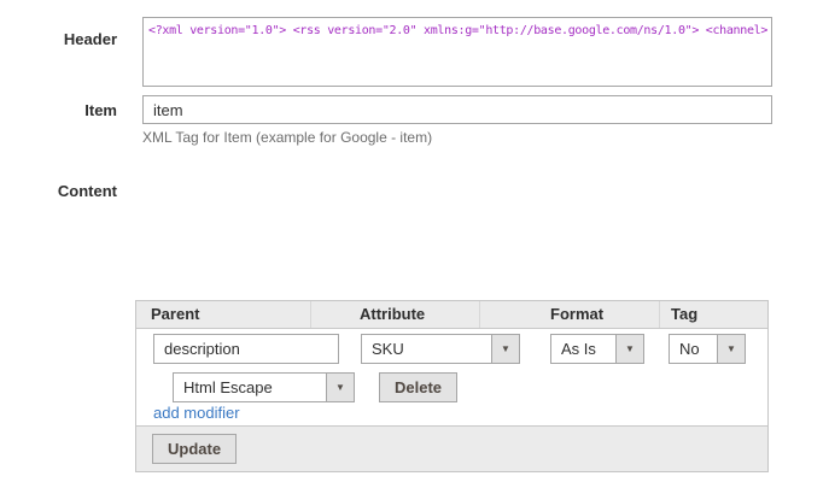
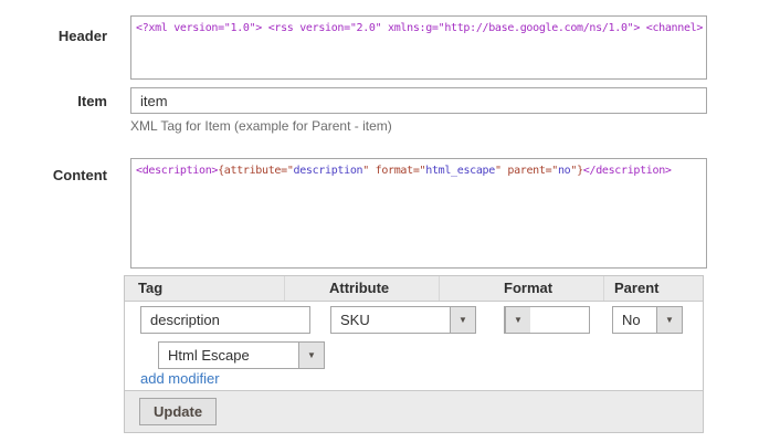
  Header
  <?xml version="1.0"> <rss version="2.0" xmlns:g="http://base.google.com/ns/1.0"> <channel>
  Item
  item
- XML Tag for Item (example for Google - item)
+ XML Tag for Item (example for Parent - item)
  Content
+ <description>{attribute="description" format="html_escape" parent="no"}</description>
- Parent
+ Tag
  Attribute
  Format
- Tag
+ Parent
  description
  SKU
  ▼
- As Is
  ▼
  No
  ▼
  Html Escape
  ▼
- Delete
  add modifier
  Update
